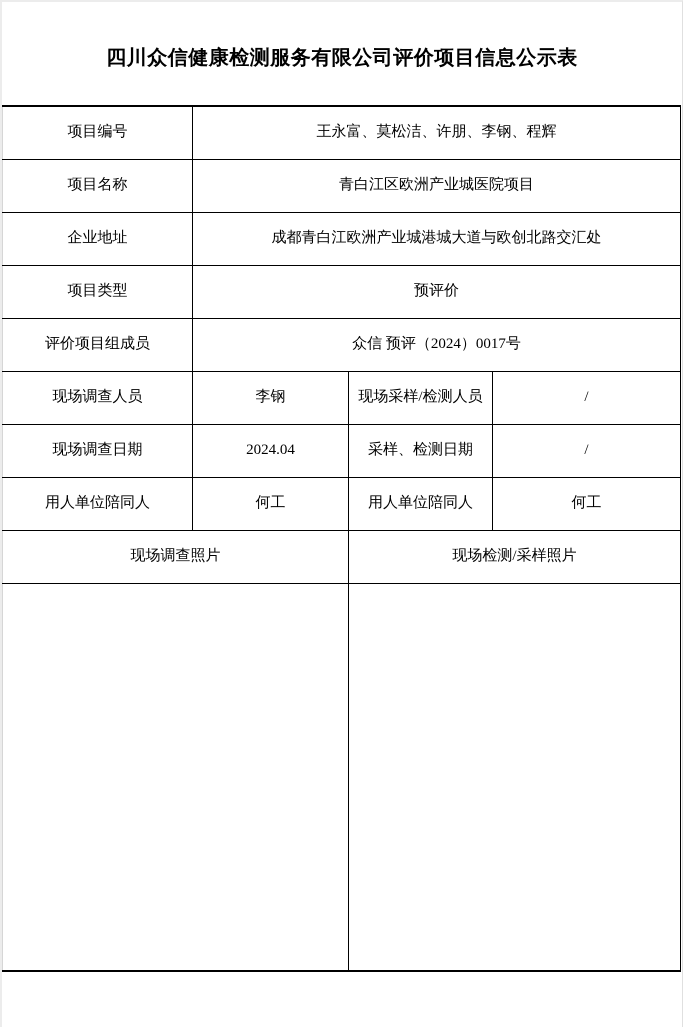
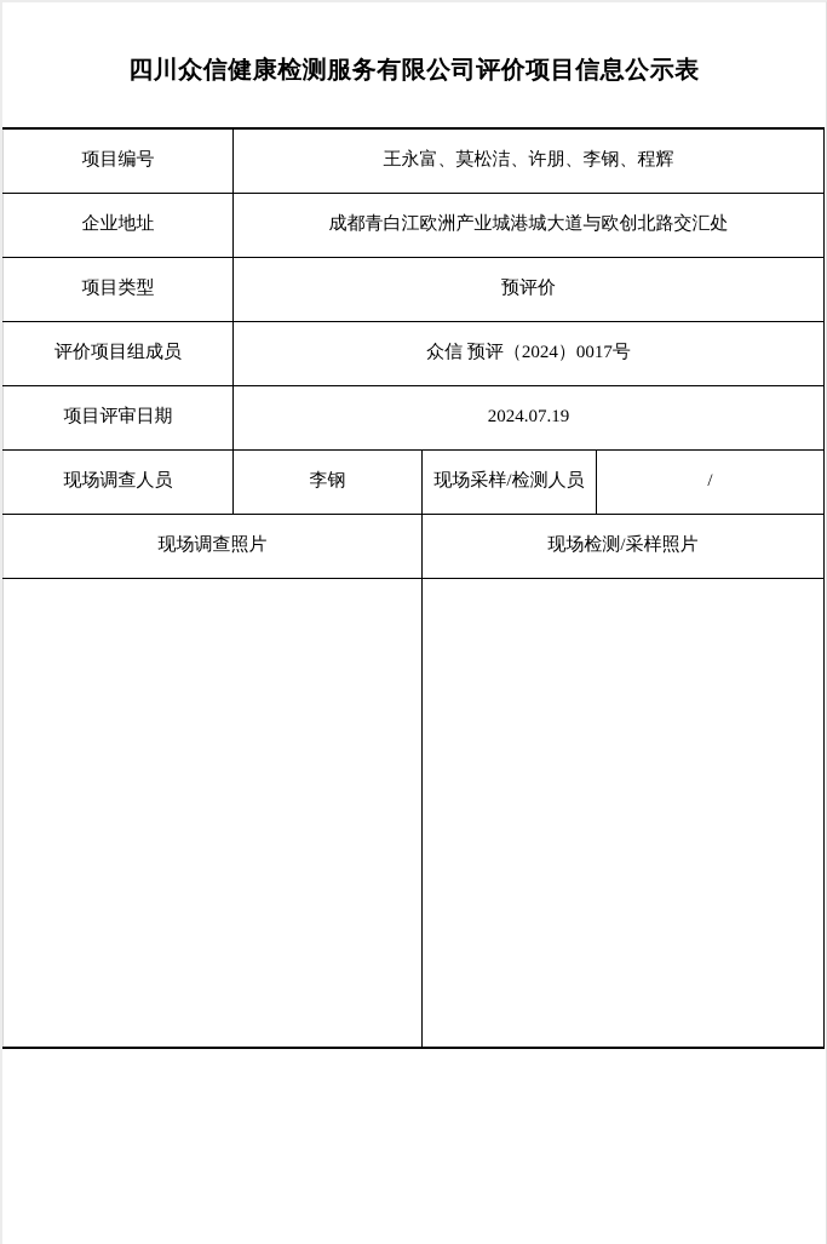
  四川众信健康检测服务有限公司评价项目信息公示表
  项目编号	王永富、莫松洁、许朋、李钢、程辉
- 项目名称	青白江区欧洲产业城医院项目
  企业地址	成都青白江欧洲产业城港城大道与欧创北路交汇处
  项目类型	预评价
  评价项目组成员	众信 预评（2024）0017号
+ 项目评审日期	2024.07.19
  现场调查人员	李钢	现场采样/检测人员	/
- 现场调查日期	2024.04	采样、检测日期	/
- 用人单位陪同人	何工	用人单位陪同人	何工
  现场调查照片	现场检测/采样照片
